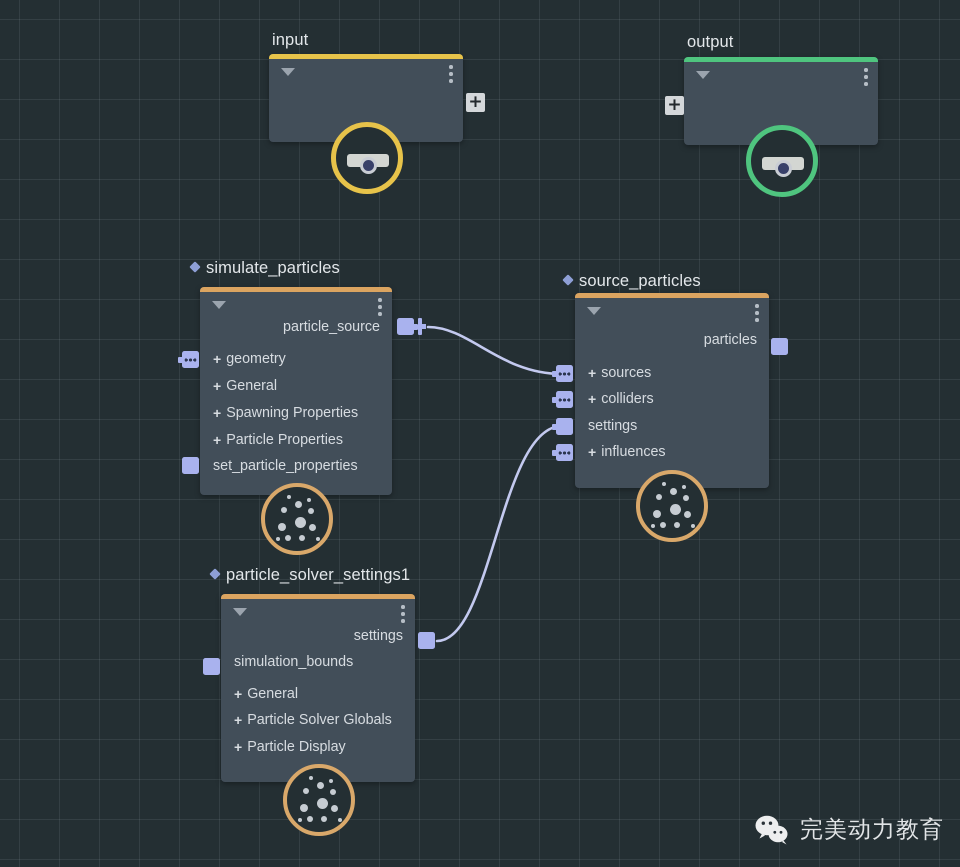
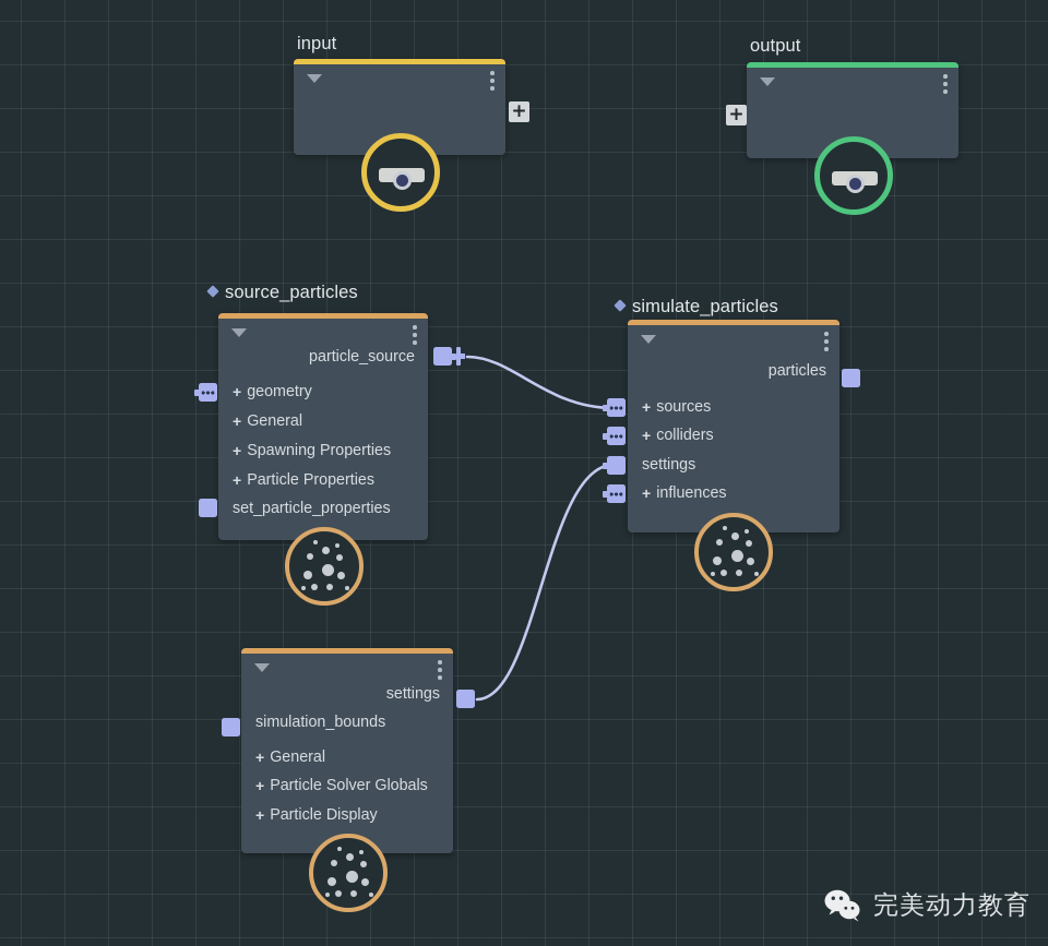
  input
  +
  output
  +
- simulate_particles
+ source_particles
  particle_source
  +
  geometry
  +
  General
  +
  Spawning Properties
  +
  Particle Properties
  set_particle_properties
- source_particles
+ simulate_particles
  particles
  +
  sources
  +
  colliders
  settings
  +
  influences
- particle_solver_settings1
  settings
  simulation_bounds
  +
  General
  +
  Particle Solver Globals
  +
  Particle Display
  完美动力教育
